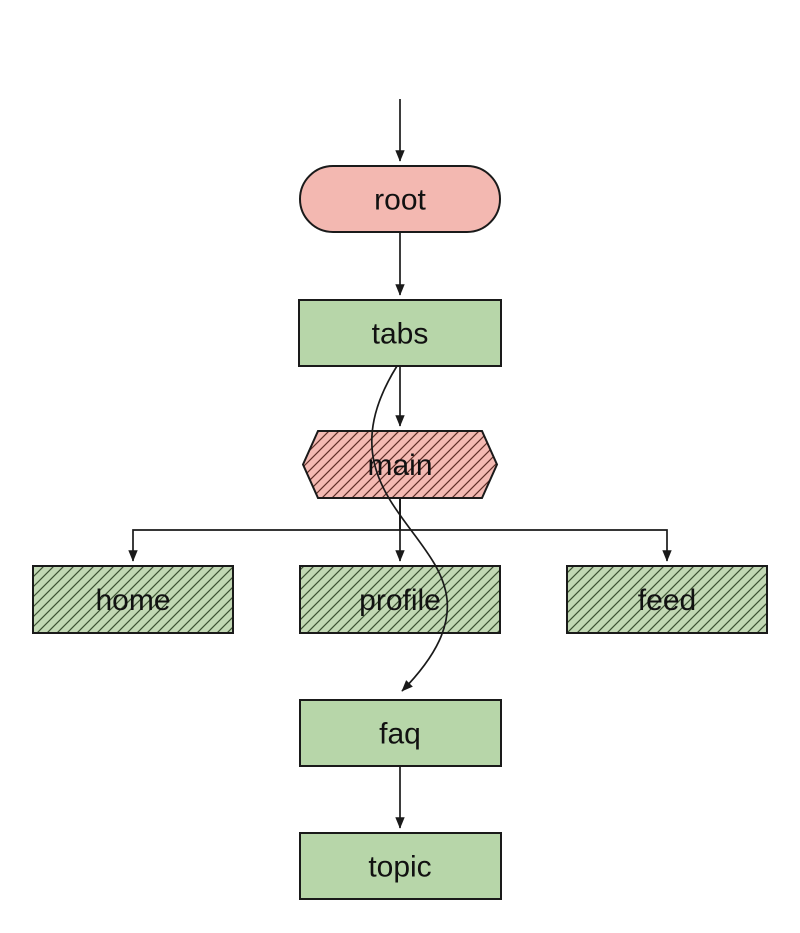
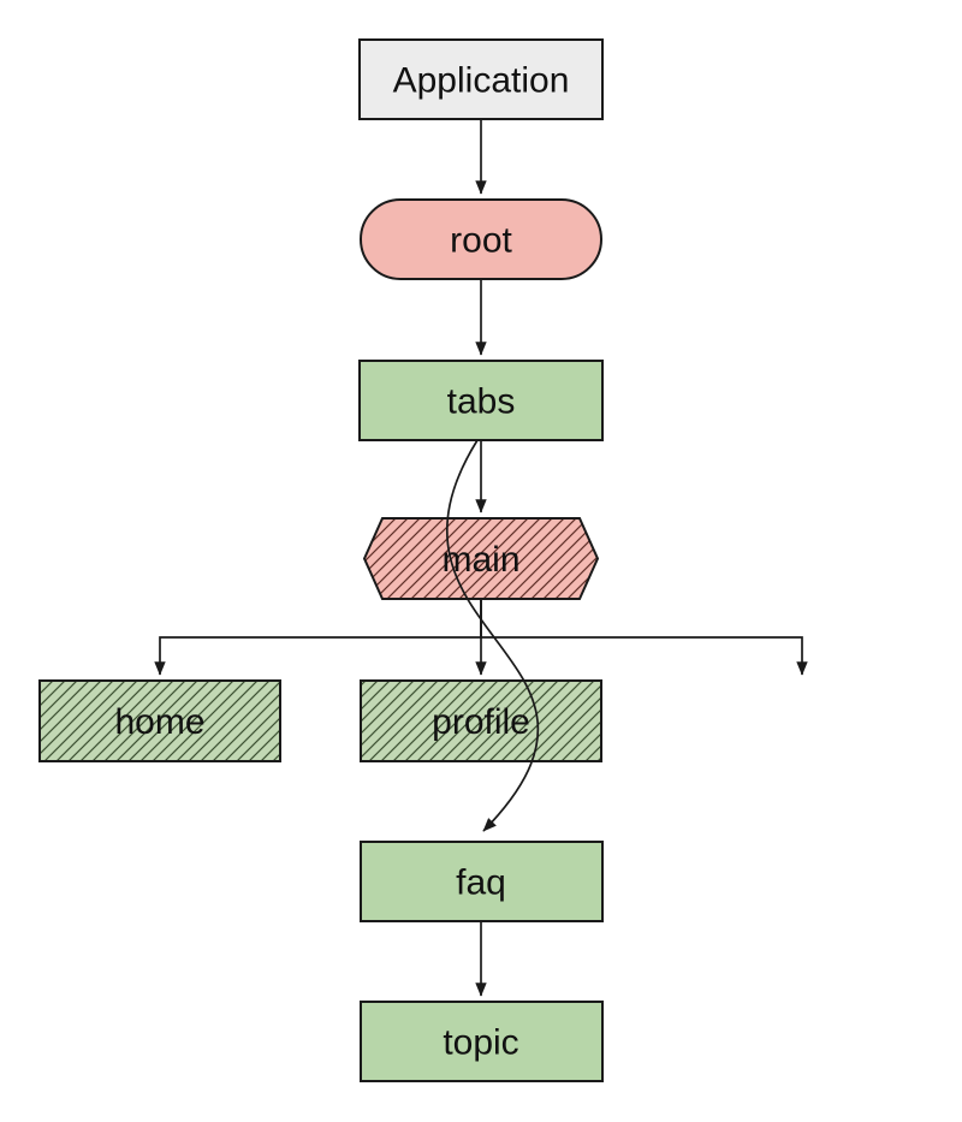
+ Application
  root
  tabs
  main
  home
  profile
- feed
  faq
  topic
